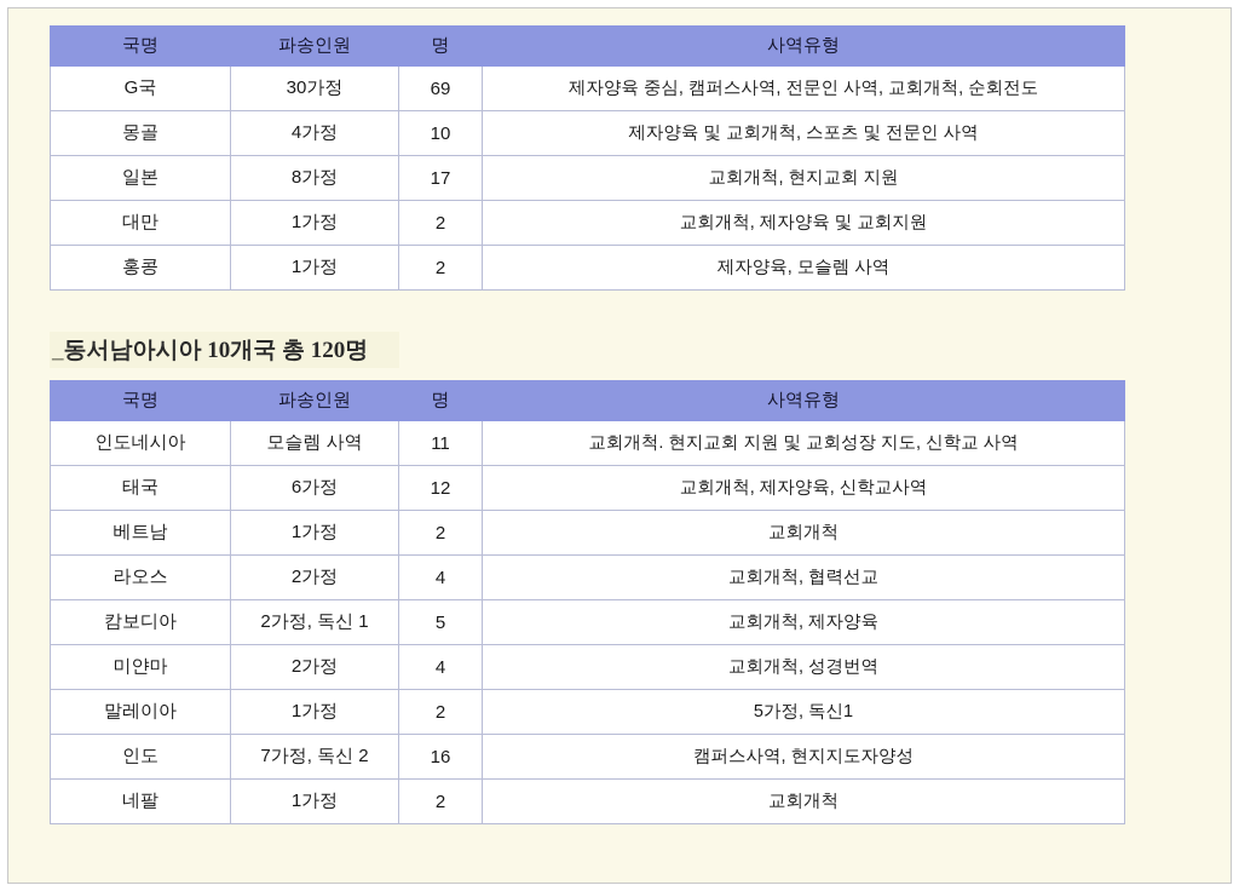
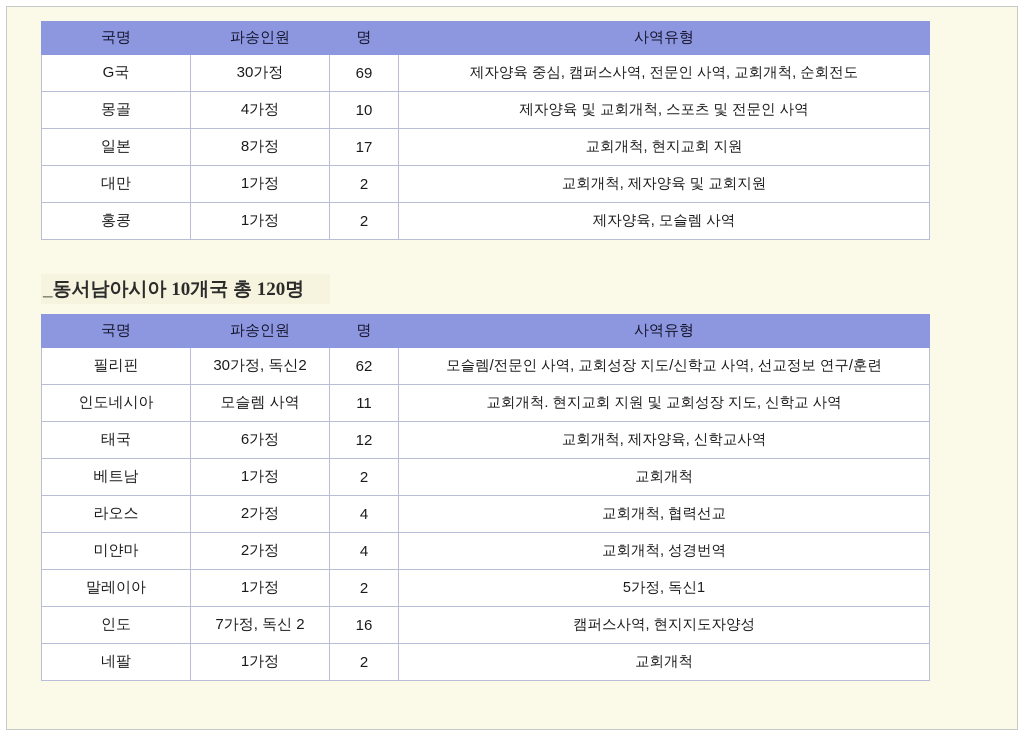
  국명	파송인원	명	사역유형
  G국	30가정	69	제자양육 중심, 캠퍼스사역, 전문인 사역, 교회개척, 순회전도
  몽골	4가정	10	제자양육 및 교회개척, 스포츠 및 전문인 사역
  일본	8가정	17	교회개척, 현지교회 지원
  대만	1가정	2	교회개척, 제자양육 및 교회지원
  홍콩	1가정	2	제자양육, 모슬렘 사역
  _동서남아시아 10개국 총 120명
  국명	파송인원	명	사역유형
+ 필리핀	30가정, 독신2	62	모슬렘/전문인 사역, 교회성장 지도/신학교 사역, 선교정보 연구/훈련
  인도네시아	모슬렘 사역	11	교회개척. 현지교회 지원 및 교회성장 지도, 신학교 사역
  태국	6가정	12	교회개척, 제자양육, 신학교사역
  베트남	1가정	2	교회개척
  라오스	2가정	4	교회개척, 협력선교
- 캄보디아	2가정, 독신 1	5	교회개척, 제자양육
  미얀마	2가정	4	교회개척, 성경번역
  말레이아	1가정	2	5가정, 독신1
  인도	7가정, 독신 2	16	캠퍼스사역, 현지지도자양성
  네팔	1가정	2	교회개척
